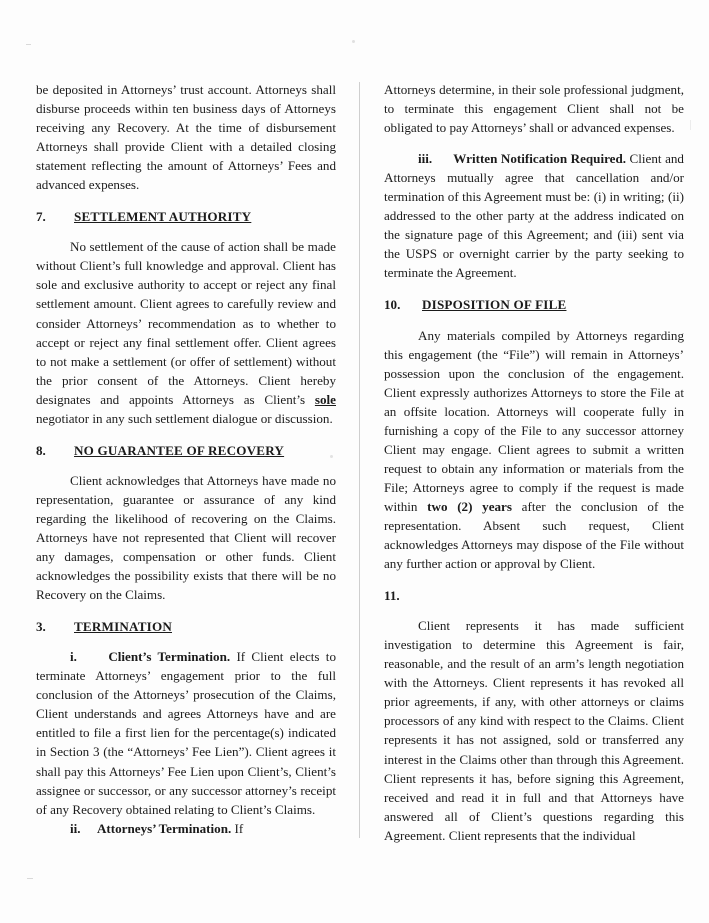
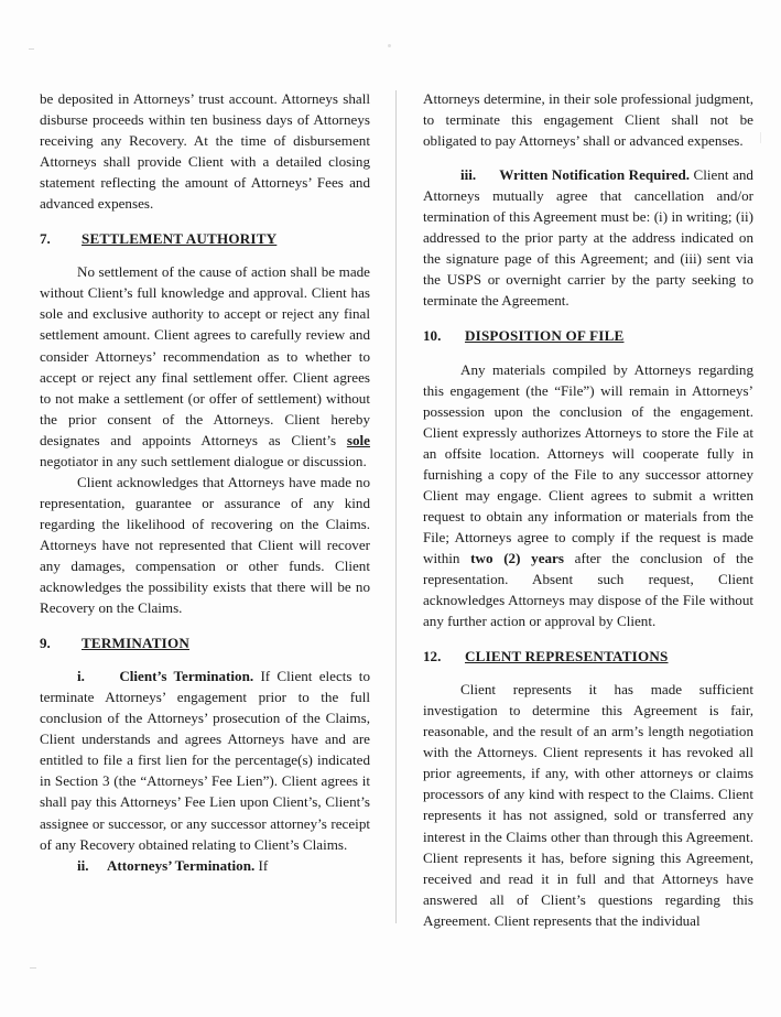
  be deposited in Attorneys’ trust account. Attorneys shall disburse proceeds within ten business days of Attorneys receiving any Recovery. At the time of disbursement Attorneys shall provide Client with a detailed closing statement reflecting the amount of Attorneys’ Fees and advanced expenses.
  7.
  SETTLEMENT AUTHORITY
  No settlement of the cause of action shall be made without Client’s full knowledge and approval. Client has sole and exclusive authority to accept or reject any final settlement amount. Client agrees to carefully review and consider Attorneys’ recommendation as to whether to accept or reject any final settlement offer. Client agrees to not make a settlement (or offer of settlement) without the prior consent of the Attorneys. Client hereby designates and appoints Attorneys as Client’s sole negotiator in any such settlement dialogue or discussion.
- 8.
- NO GUARANTEE OF RECOVERY
  Client acknowledges that Attorneys have made no representation, guarantee or assurance of any kind regarding the likelihood of recovering on the Claims. Attorneys have not represented that Client will recover any damages, compensation or other funds. Client acknowledges the possibility exists that there will be no Recovery on the Claims.
- 3.
+ 9.
  TERMINATION
  i. Client’s Termination. If Client elects to terminate Attorneys’ engagement prior to the full conclusion of the Attorneys’ prosecution of the Claims, Client understands and agrees Attorneys have and are entitled to file a first lien for the percentage(s) indicated in Section 3 (the “Attorneys’ Fee Lien”). Client agrees it shall pay this Attorneys’ Fee Lien upon Client’s, Client’s assignee or successor, or any successor attorney’s receipt of any Recovery obtained relating to Client’s Claims.
  ii. Attorneys’ Termination. If
  Attorneys determine, in their sole professional judgment, to terminate this engagement Client shall not be obligated to pay Attorneys’ shall or advanced expenses.
- iii. Written Notification Required. Client and Attorneys mutually agree that cancellation and/or termination of this Agreement must be: (i) in writing; (ii) addressed to the other party at the address indicated on the signature page of this Agreement; and (iii) sent via the USPS or overnight carrier by the party seeking to terminate the Agreement.
+ iii. Written Notification Required. Client and Attorneys mutually agree that cancellation and/or termination of this Agreement must be: (i) in writing; (ii) addressed to the prior party at the address indicated on the signature page of this Agreement; and (iii) sent via the USPS or overnight carrier by the party seeking to terminate the Agreement.
  10.
  DISPOSITION OF FILE
  Any materials compiled by Attorneys regarding this engagement (the “File”) will remain in Attorneys’ possession upon the conclusion of the engagement. Client expressly authorizes Attorneys to store the File at an offsite location. Attorneys will cooperate fully in furnishing a copy of the File to any successor attorney Client may engage. Client agrees to submit a written request to obtain any information or materials from the File; Attorneys agree to comply if the request is made within two (2) years after the conclusion of the representation. Absent such request, Client acknowledges Attorneys may dispose of the File without any further action or approval by Client.
- 11.
+ 12.
+ CLIENT REPRESENTATIONS
  Client represents it has made sufficient investigation to determine this Agreement is fair, reasonable, and the result of an arm’s length negotiation with the Attorneys. Client represents it has revoked all prior agreements, if any, with other attorneys or claims processors of any kind with respect to the Claims. Client represents it has not assigned, sold or transferred any interest in the Claims other than through this Agreement. Client represents it has, before signing this Agreement, received and read it in full and that Attorneys have answered all of Client’s questions regarding this Agreement. Client represents that the individual
